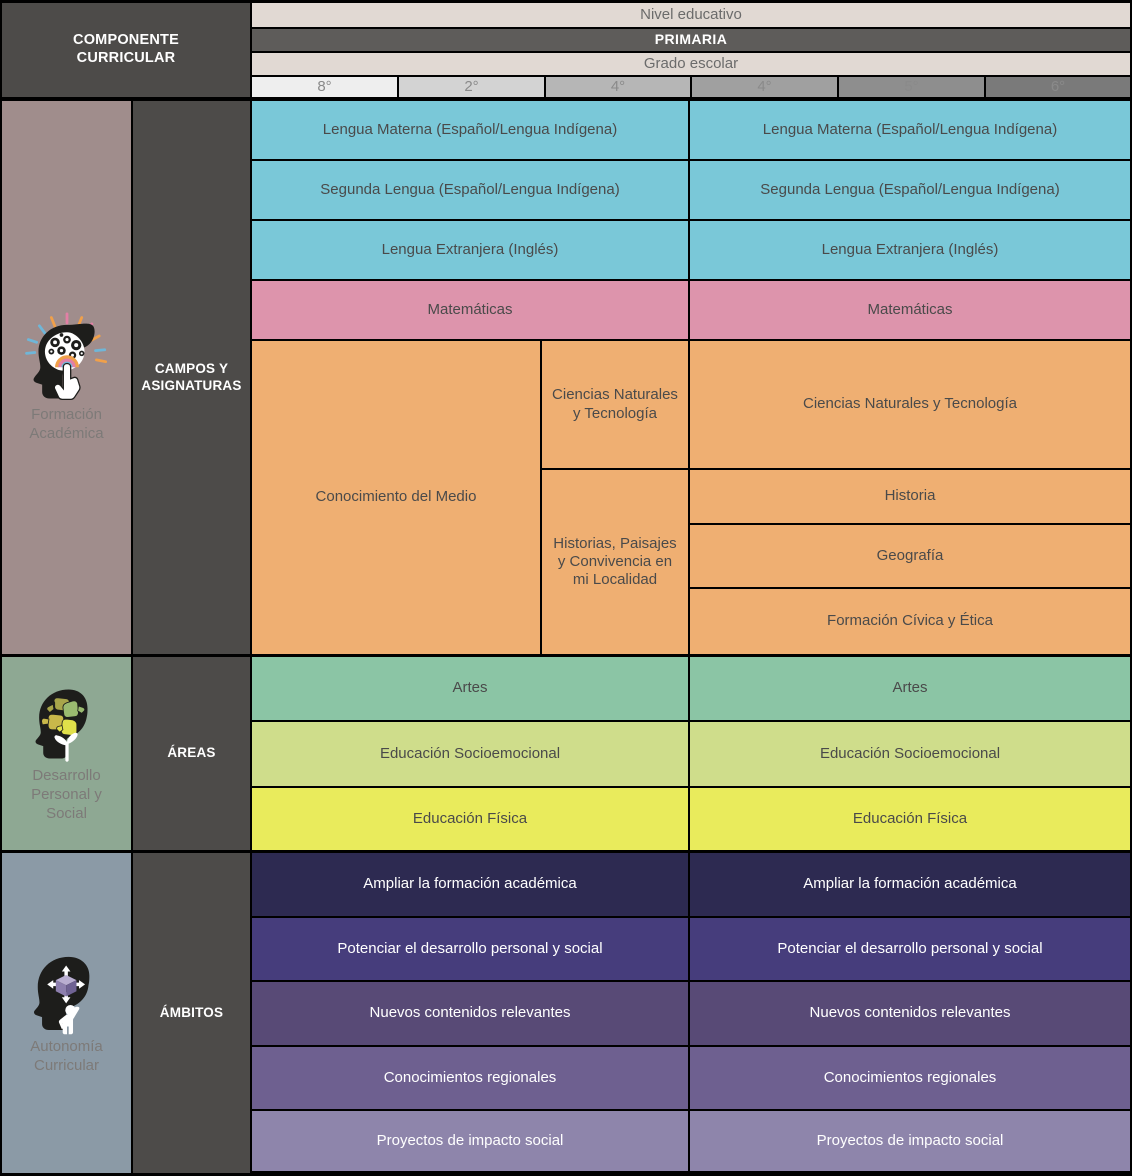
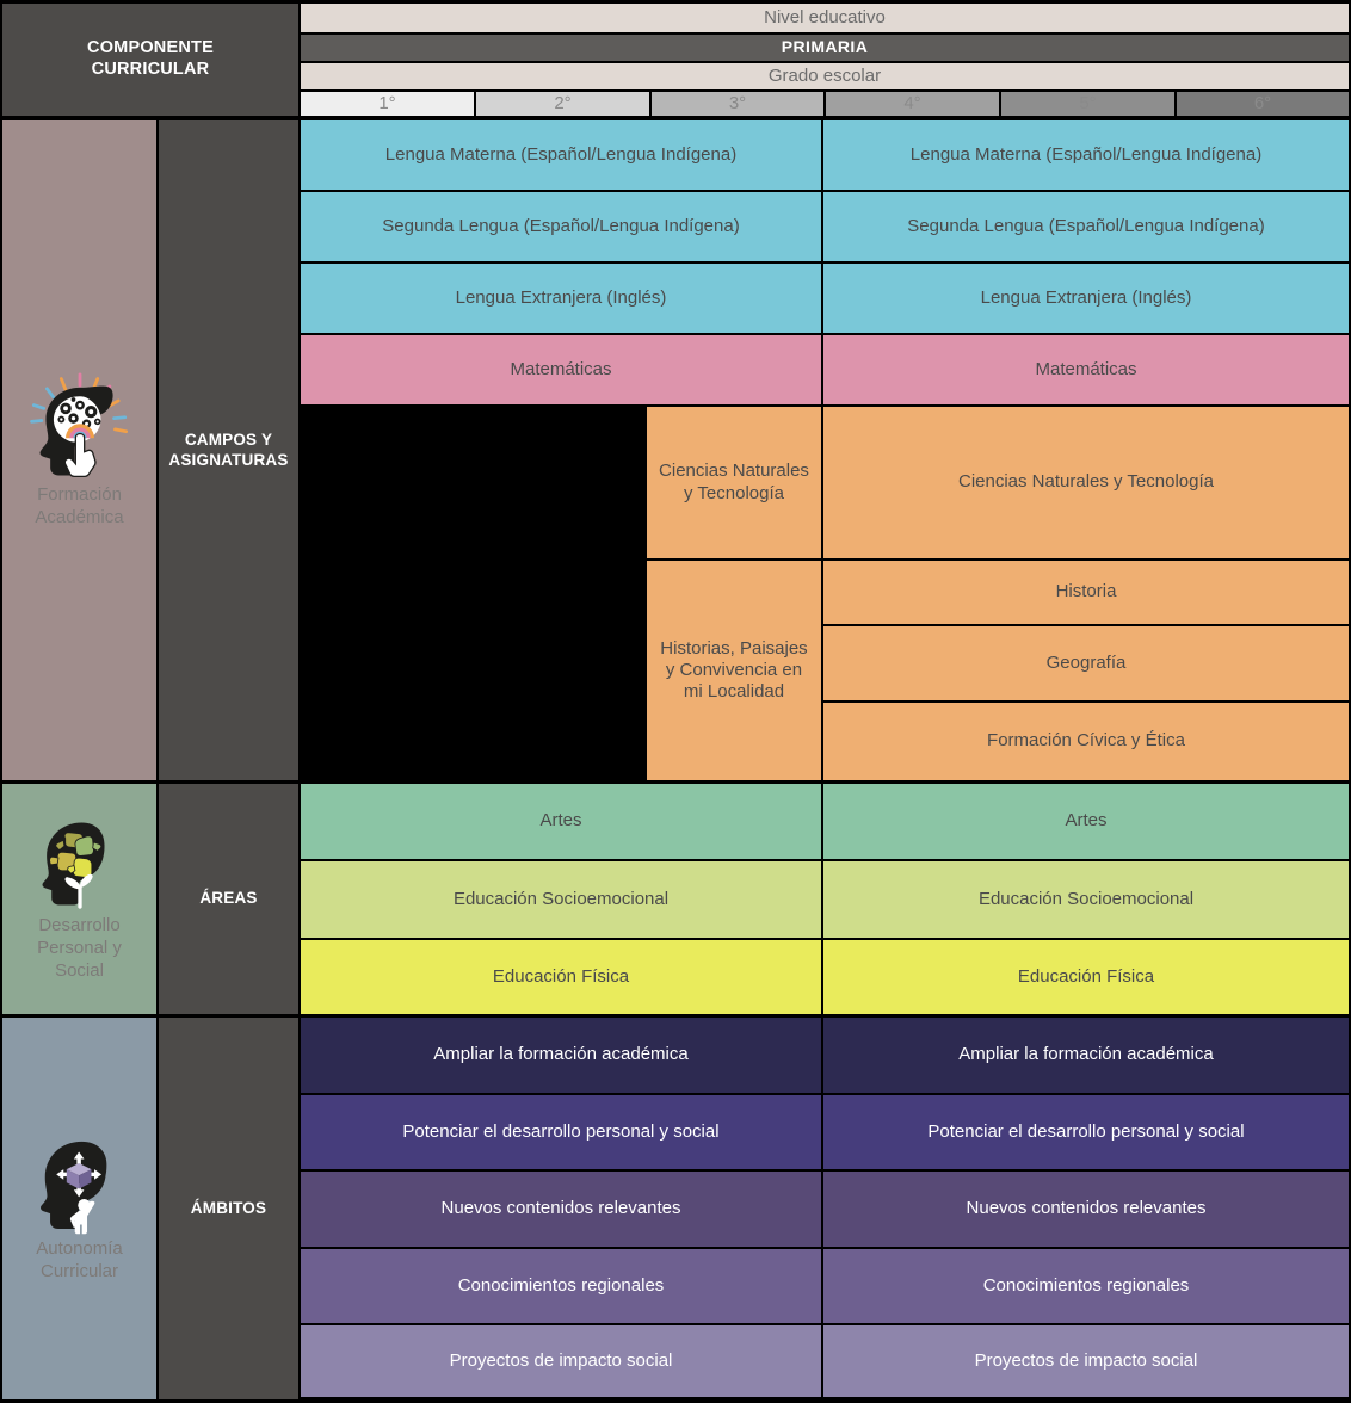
  COMPONENTE
  CURRICULAR
  Nivel educativo
  PRIMARIA
  Grado escolar
- 8°
+ 1°
  2°
- 4°
+ 3°
  Formación
  Académica
  CAMPOS Y
  ASIGNATURAS
  Lengua Materna (Español/Lengua Indígena)
  Lengua Materna (Español/Lengua Indígena)
  Segunda Lengua (Español/Lengua Indígena)
  Segunda Lengua (Español/Lengua Indígena)
  Lengua Extranjera (Inglés)
  Lengua Extranjera (Inglés)
  Matemáticas
  Matemáticas
- Conocimiento del Medio
  Ciencias Naturales y Tecnología
  Historias, Paisajes y Convivencia en mi Localidad
  Ciencias Naturales y Tecnología
  Historia
  Geografía
  Formación Cívica y Ética
  Desarrollo
  Personal y
  Social
  ÁREAS
  Artes
  Artes
  Educación Socioemocional
  Educación Socioemocional
  Educación Física
  Educación Física
  Autonomía
  Curricular
  ÁMBITOS
  Ampliar la formación académica
  Ampliar la formación académica
  Potenciar el desarrollo personal y social
  Potenciar el desarrollo personal y social
  Nuevos contenidos relevantes
  Nuevos contenidos relevantes
  Conocimientos regionales
  Conocimientos regionales
  Proyectos de impacto social
  Proyectos de impacto social
